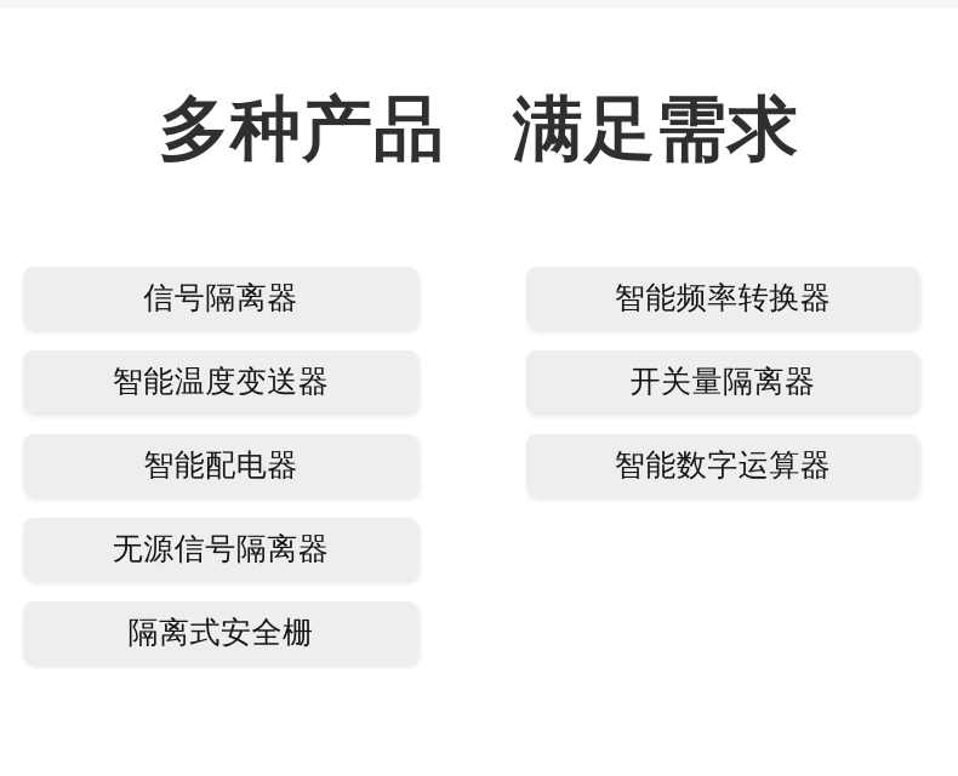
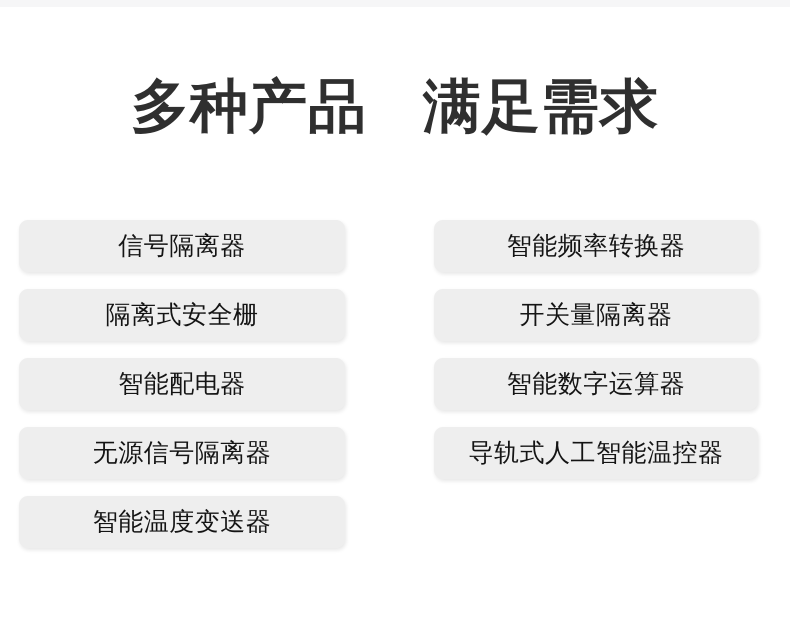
  多种产品 满足需求
  信号隔离器
- 智能温度变送器
+ 隔离式安全栅
  智能配电器
  无源信号隔离器
- 隔离式安全栅
+ 智能温度变送器
  智能频率转换器
  开关量隔离器
  智能数字运算器
+ 导轨式人工智能温控器
